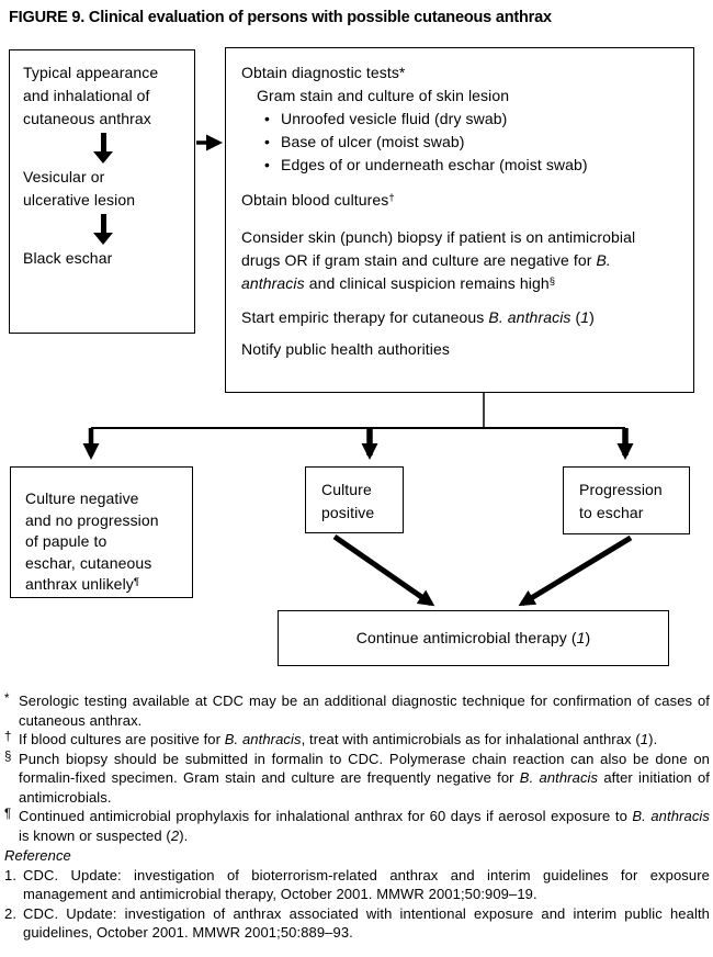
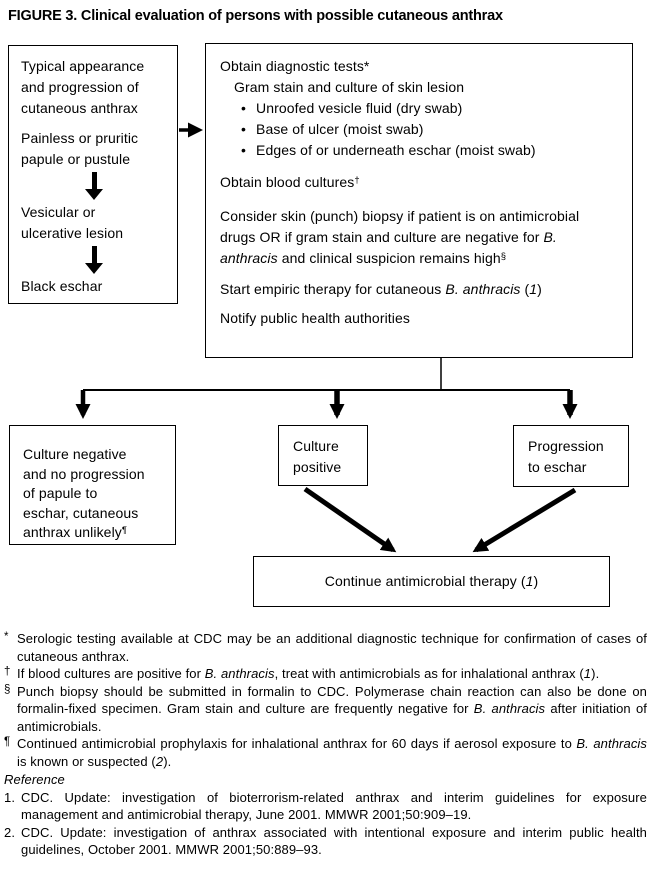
- FIGURE 9. Clinical evaluation of persons with possible cutaneous anthrax
+ FIGURE 3. Clinical evaluation of persons with possible cutaneous anthrax
- Typical appearance and inhalational of cutaneous anthrax
+ Typical appearance and progression of cutaneous anthrax
+ Painless or pruritic papule or pustule
  Vesicular or ulcerative lesion
  Black eschar
  Obtain diagnostic tests*
  Gram stain and culture of skin lesion
  •
  Unroofed vesicle fluid (dry swab)
  •
  Base of ulcer (moist swab)
  •
  Edges of or underneath eschar (moist swab)
  Obtain blood cultures†
  Consider skin (punch) biopsy if patient is on antimicrobial drugs OR if gram stain and culture are negative for B. anthracis and clinical suspicion remains high§
  Start empiric therapy for cutaneous B. anthracis (1)
  Notify public health authorities
  Culture negative and no progression of papule to eschar, cutaneous anthrax unlikely¶
  Culture positive
  Progression to eschar
  Continue antimicrobial therapy (1)
  *
  Serologic testing available at CDC may be an additional diagnostic technique for confirmation of cases of cutaneous anthrax.
  †
  If blood cultures are positive for B. anthracis, treat with antimicrobials as for inhalational anthrax (1).
  §
  Punch biopsy should be submitted in formalin to CDC. Polymerase chain reaction can also be done on formalin-fixed specimen. Gram stain and culture are frequently negative for B. anthracis after initiation of antimicrobials.
  ¶
  Continued antimicrobial prophylaxis for inhalational anthrax for 60 days if aerosol exposure to B. anthracis is known or suspected (2).
  Reference
  1.
- CDC. Update: investigation of bioterrorism-related anthrax and interim guidelines for exposure management and antimicrobial therapy, October 2001. MMWR 2001;50:909–19.
+ CDC. Update: investigation of bioterrorism-related anthrax and interim guidelines for exposure management and antimicrobial therapy, June 2001. MMWR 2001;50:909–19.
  2.
  CDC. Update: investigation of anthrax associated with intentional exposure and interim public health guidelines, October 2001. MMWR 2001;50:889–93.
